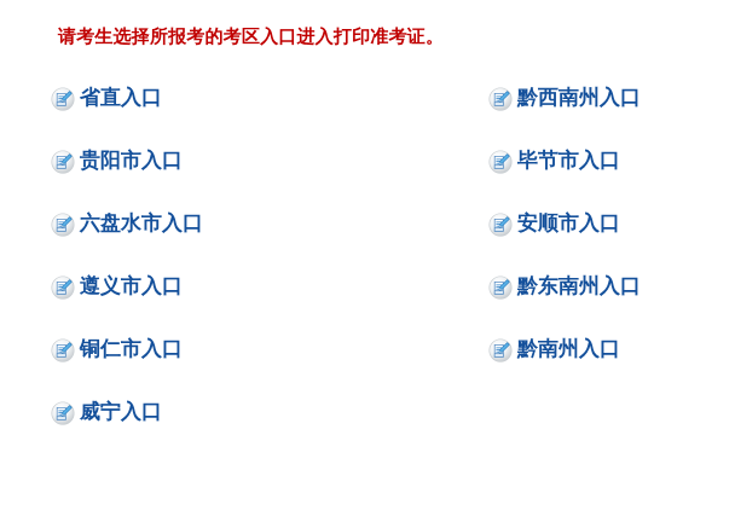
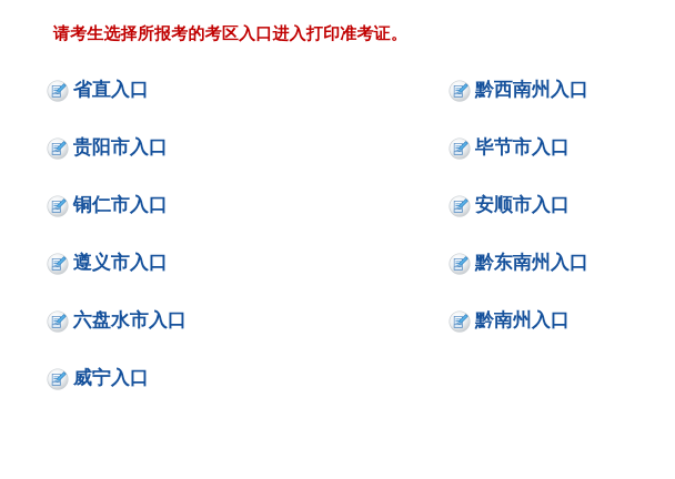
  请考生选择所报考的考区入口进入打印准考证。
  省直入口
  贵阳市入口
- 六盘水市入口
+ 铜仁市入口
  遵义市入口
- 铜仁市入口
+ 六盘水市入口
  威宁入口
  黔西南州入口
  毕节市入口
  安顺市入口
  黔东南州入口
  黔南州入口
